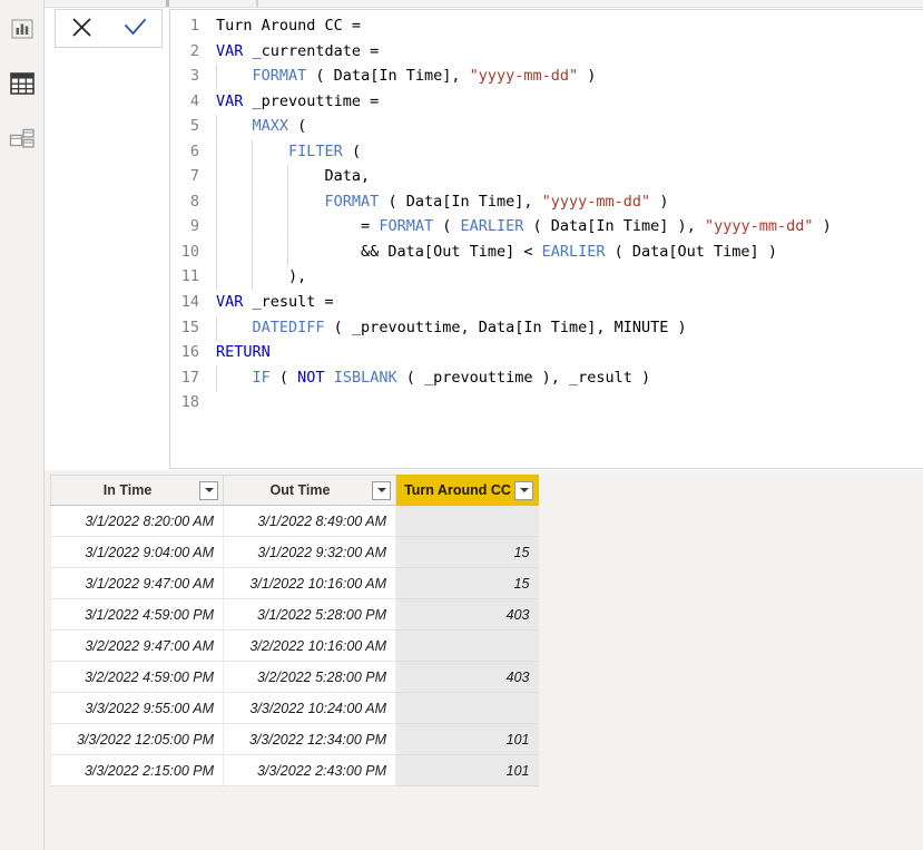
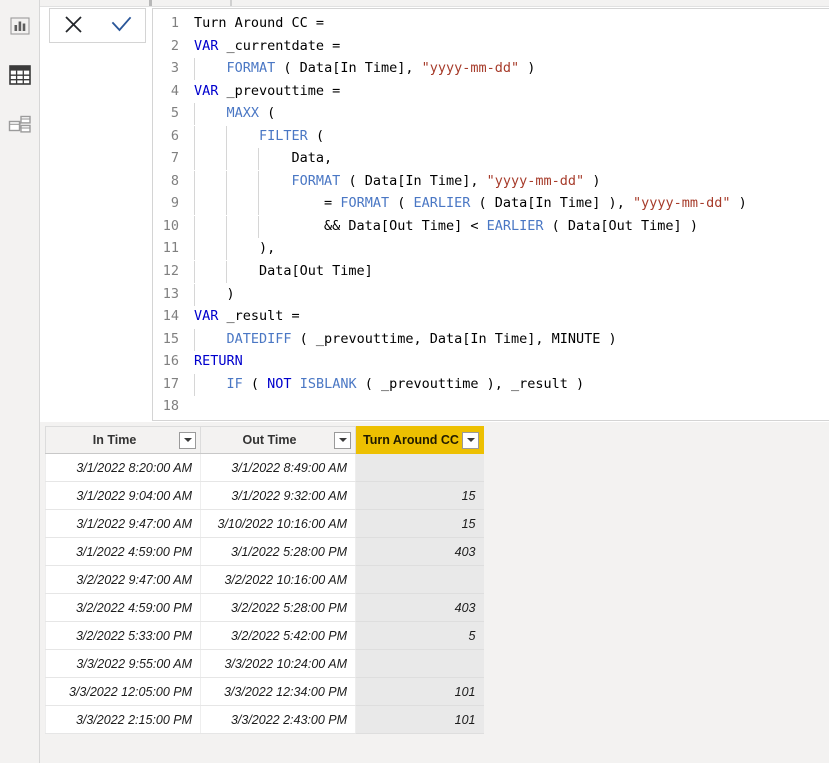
  1
  Turn Around CC =
  2
  VAR _currentdate =
  3
  FORMAT ( Data[In Time], "yyyy-mm-dd" )
  4
  VAR _prevouttime =
  5
  MAXX (
  6
  FILTER (
  7
  Data,
  8
  FORMAT ( Data[In Time], "yyyy-mm-dd" )
  9
  = FORMAT ( EARLIER ( Data[In Time] ), "yyyy-mm-dd" )
  10
  && Data[Out Time] < EARLIER ( Data[Out Time] )
  11
  ),
+ 12
+ Data[Out Time]
+ 13
+ )
  14
  VAR _result =
  15
  DATEDIFF ( _prevouttime, Data[In Time], MINUTE )
  16
  RETURN
  17
  IF ( NOT ISBLANK ( _prevouttime ), _result )
  18
  In Time	Out Time	Turn Around CC
  3/1/2022 8:20:00 AM	3/1/2022 8:49:00 AM
  3/1/2022 9:04:00 AM	3/1/2022 9:32:00 AM	15
- 3/1/2022 9:47:00 AM	3/1/2022 10:16:00 AM	15
+ 3/1/2022 9:47:00 AM	3/10/2022 10:16:00 AM	15
  3/1/2022 4:59:00 PM	3/1/2022 5:28:00 PM	403
  3/2/2022 9:47:00 AM	3/2/2022 10:16:00 AM
  3/2/2022 4:59:00 PM	3/2/2022 5:28:00 PM	403
+ 3/2/2022 5:33:00 PM	3/2/2022 5:42:00 PM	5
  3/3/2022 9:55:00 AM	3/3/2022 10:24:00 AM
  3/3/2022 12:05:00 PM	3/3/2022 12:34:00 PM	101
  3/3/2022 2:15:00 PM	3/3/2022 2:43:00 PM	101
